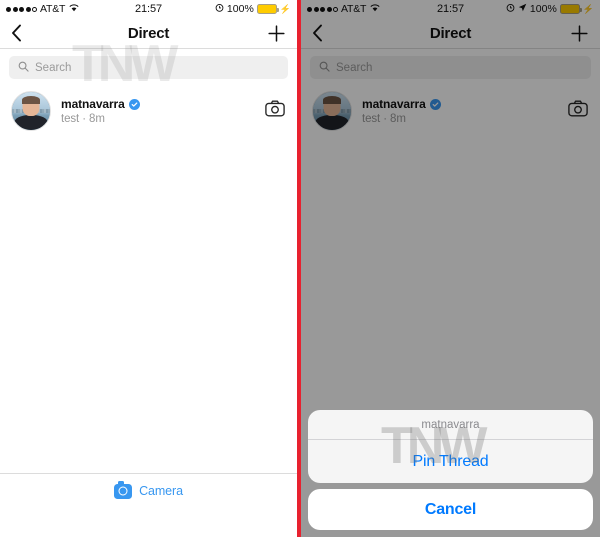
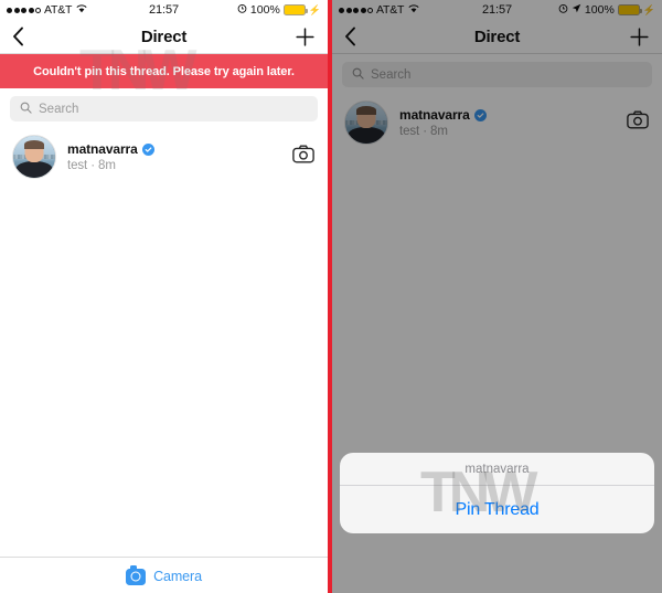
  AT&T
  21:57
  100%
  ⚡
  Direct
+ Couldn't pin this thread. Please try again later.
  Search
  matnavarra
  test · 8m
  Camera
  TNW
  AT&T
  21:57
  100%
  ⚡
  Direct
  Search
  matnavarra
  test · 8m
  TNW
  matnavarra
  Pin Thread
- Cancel
